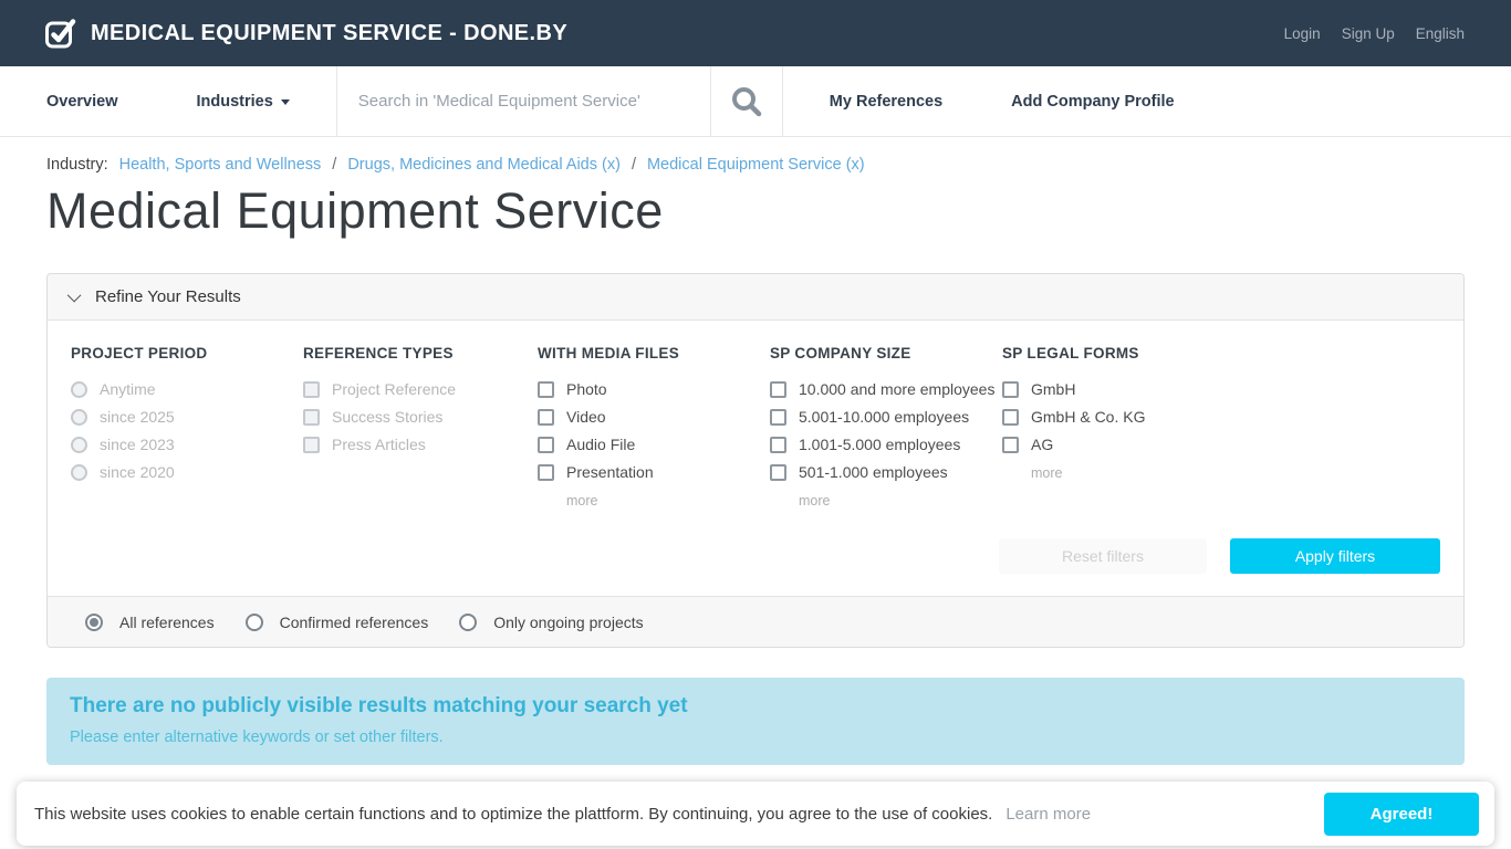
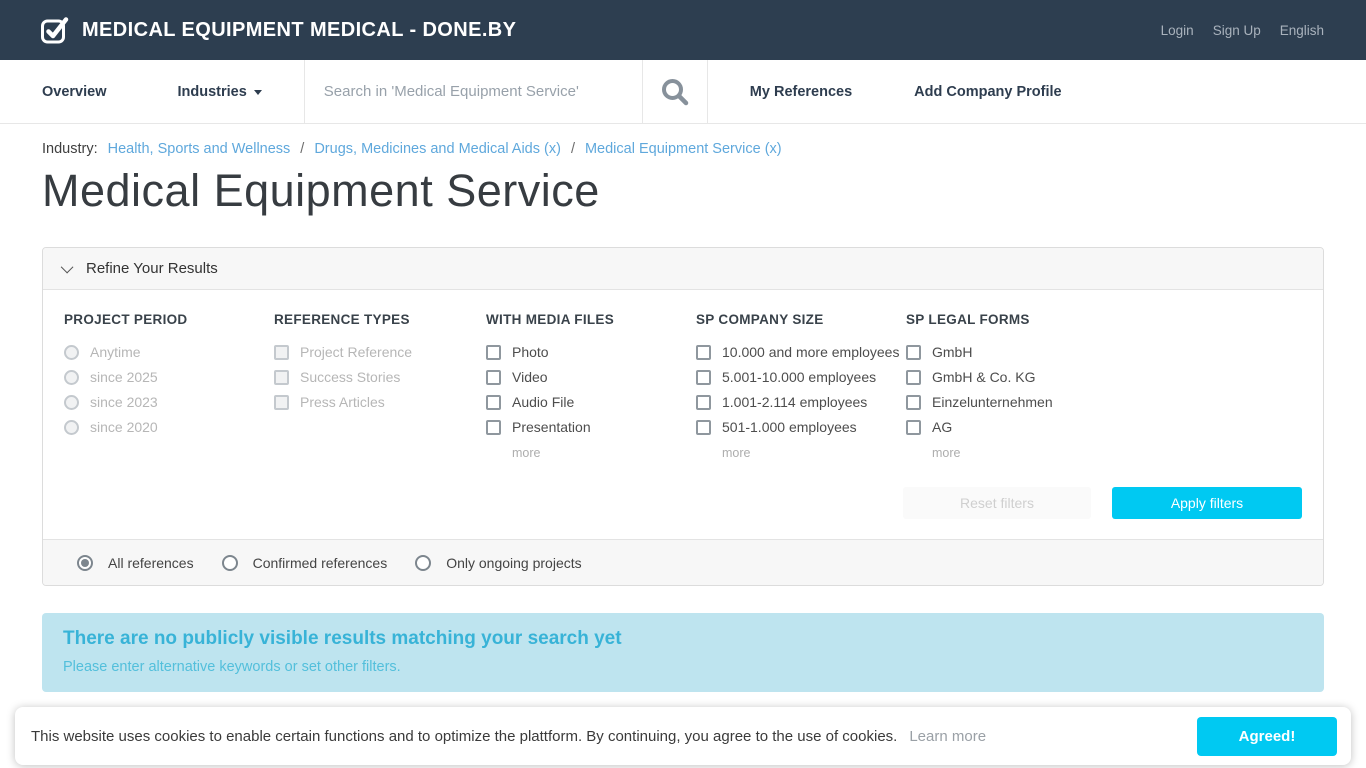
- MEDICAL EQUIPMENT SERVICE - DONE.BY
+ MEDICAL EQUIPMENT MEDICAL - DONE.BY
  Login
  Sign Up
  English
  Overview
  Industries
  Search in 'Medical Equipment Service'
  My References
  Add Company Profile
  Industry:
  Health, Sports and Wellness
  /
  Drugs, Medicines and Medical Aids (x)
  /
  Medical Equipment Service (x)
  Medical Equipment Service
  Refine Your Results
  PROJECT PERIOD
  Anytime
  since 2025
  since 2023
  since 2020
  REFERENCE TYPES
  Project Reference
  Success Stories
  Press Articles
  WITH MEDIA FILES
  Photo
  Video
  Audio File
  Presentation
  more
  SP COMPANY SIZE
  10.000 and more employees
  5.001-10.000 employees
- 1.001-5.000 employees
+ 1.001-2.114 employees
  501-1.000 employees
  more
  SP LEGAL FORMS
  GmbH
  GmbH & Co. KG
+ Einzelunternehmen
  AG
  more
  Reset filters
  Apply filters
  All references
  Confirmed references
  Only ongoing projects
  There are no publicly visible results matching your search yet
  Please enter alternative keywords or set other filters.
  This website uses cookies to enable certain functions and to optimize the plattform. By continuing, you agree to the use of cookies.
  Learn more
  Agreed!
